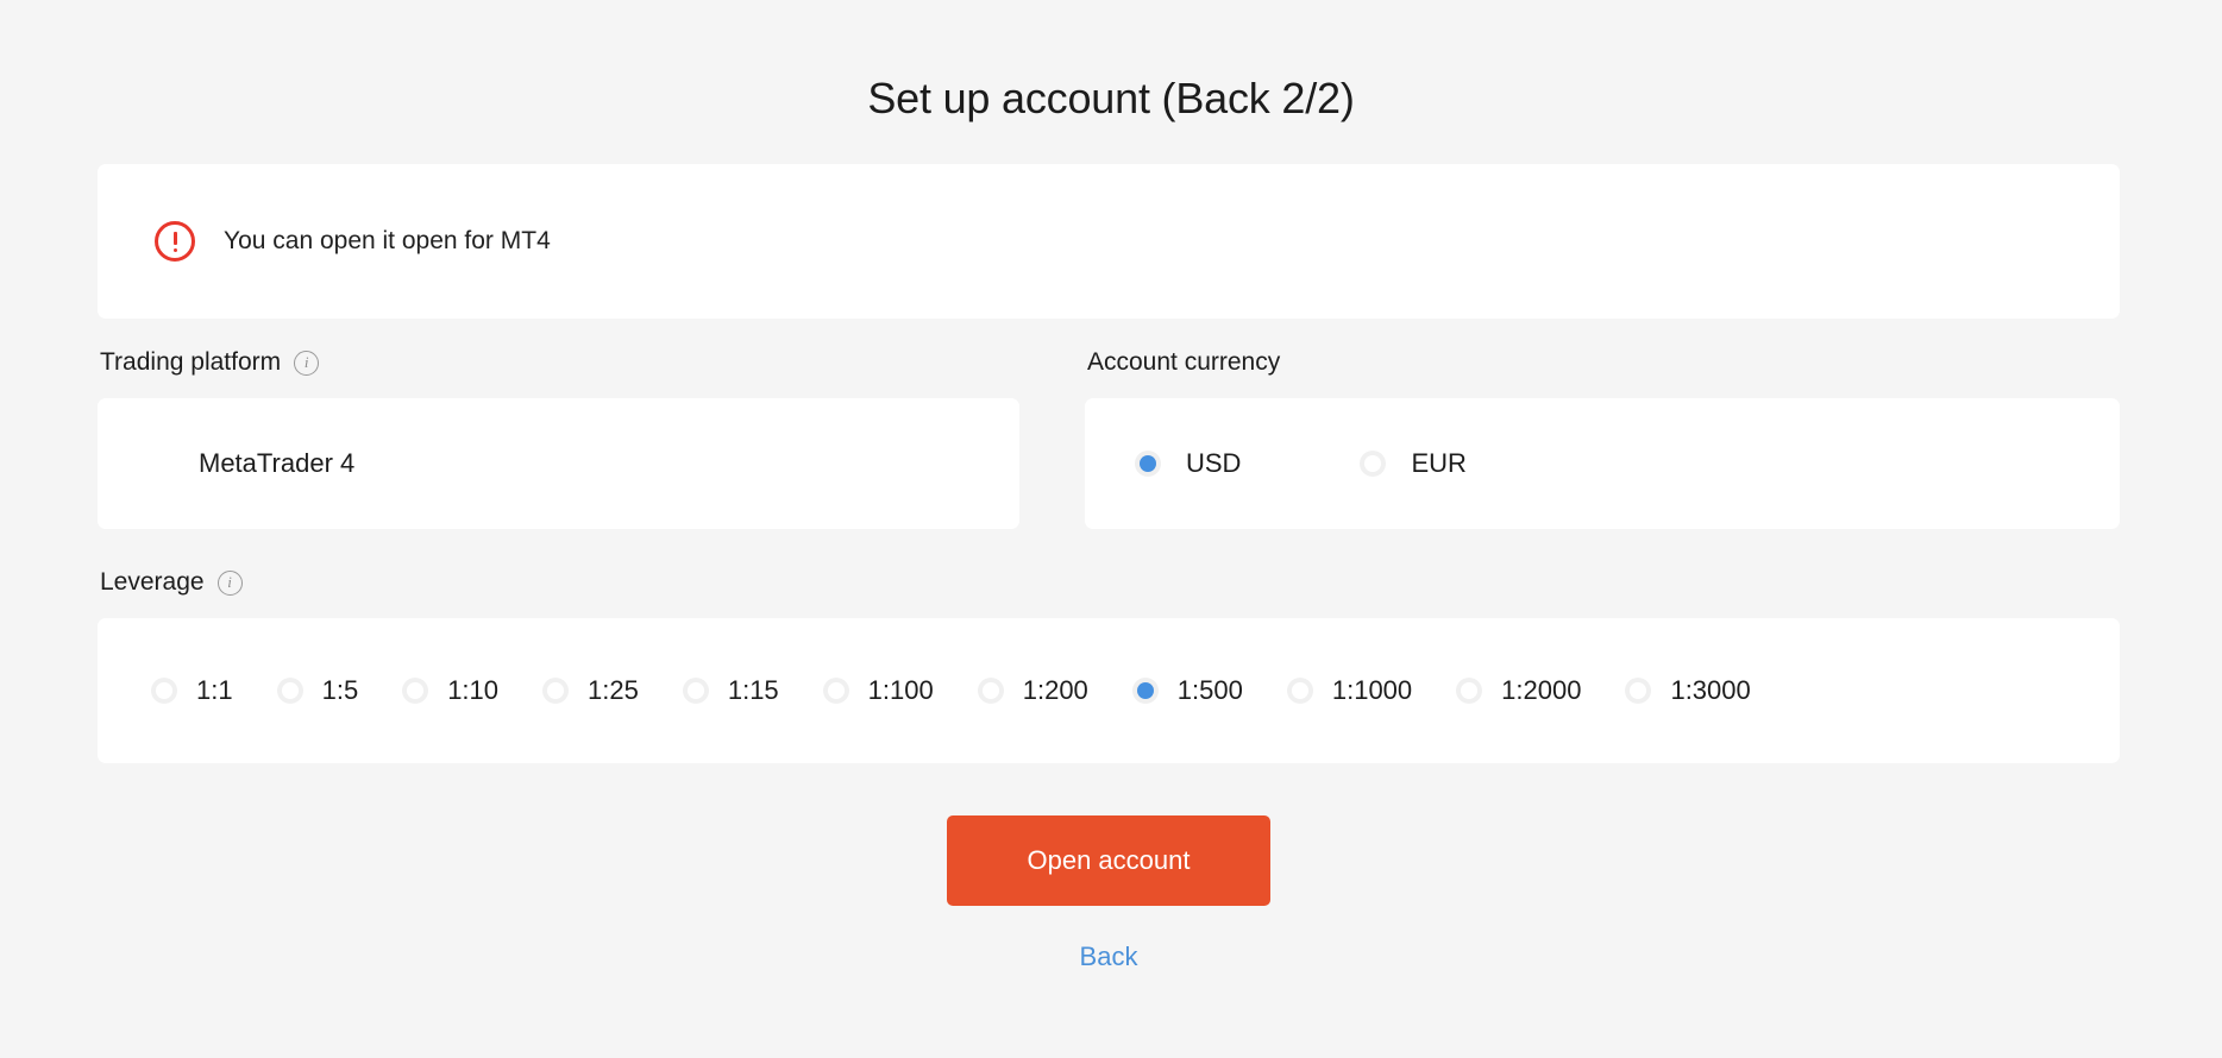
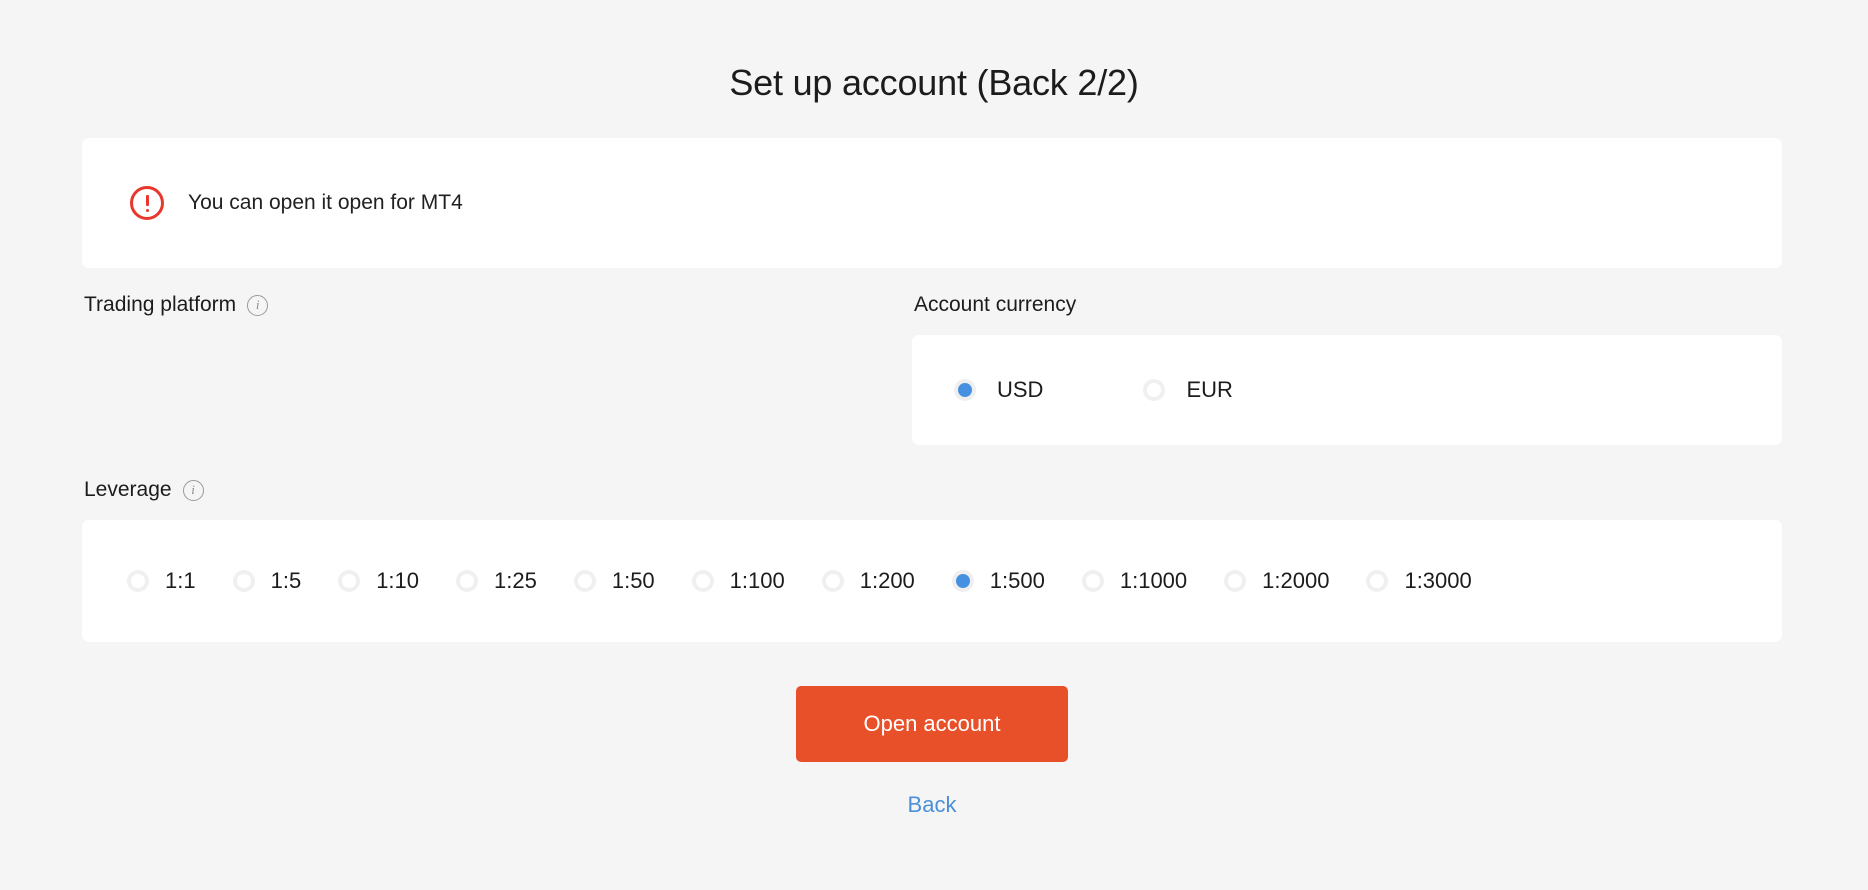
  Set up account (Back 2/2)
  You can open it open for MT4
  Trading platform
  i
- MetaTrader 4
  Account currency
  USD
  EUR
  Leverage
  i
  1:1
  1:5
  1:10
  1:25
- 1:15
+ 1:50
  1:100
  1:200
  1:500
  1:1000
  1:2000
  1:3000
  Open account
  Back
